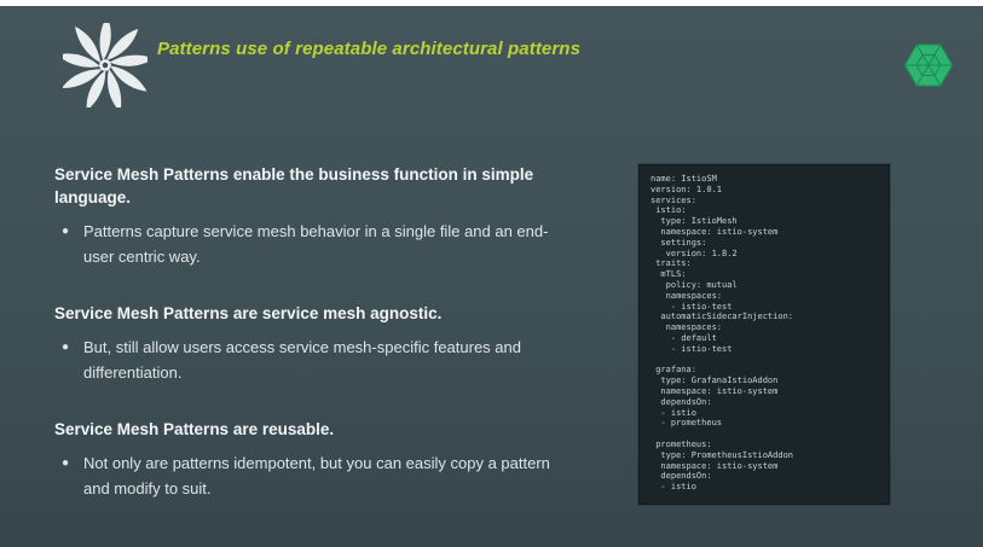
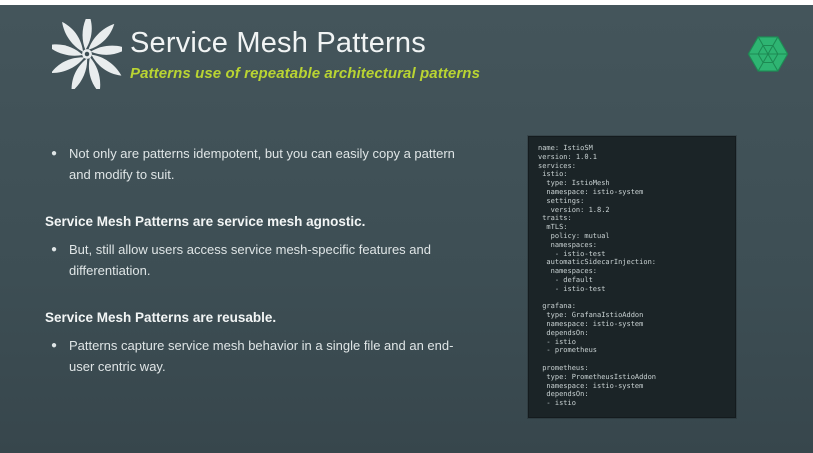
+ Service Mesh Patterns
  Patterns use of repeatable architectural patterns
- Service Mesh Patterns enable the business function in simple language.
  ●
- Patterns capture service mesh behavior in a single file and an end-user centric way.
+ Not only are patterns idempotent, but you can easily copy a pattern and modify to suit.
  Service Mesh Patterns are service mesh agnostic.
  ●
  But, still allow users access service mesh-specific features and differentiation.
  Service Mesh Patterns are reusable.
  ●
- Not only are patterns idempotent, but you can easily copy a pattern and modify to suit.
+ Patterns capture service mesh behavior in a single file and an end-user centric way.
  name: IstioSM
  version: 1.0.1
  services:
  istio:
  type: IstioMesh
  namespace: istio-system
  settings:
  version: 1.8.2
  traits:
  mTLS:
  policy: mutual
  namespaces:
  - istio-test
  automaticSidecarInjection:
  namespaces:
  - default
  - istio-test
  grafana:
  type: GrafanaIstioAddon
  namespace: istio-system
  dependsOn:
  - istio
  - prometheus
  prometheus:
  type: PrometheusIstioAddon
  namespace: istio-system
  dependsOn:
  - istio
